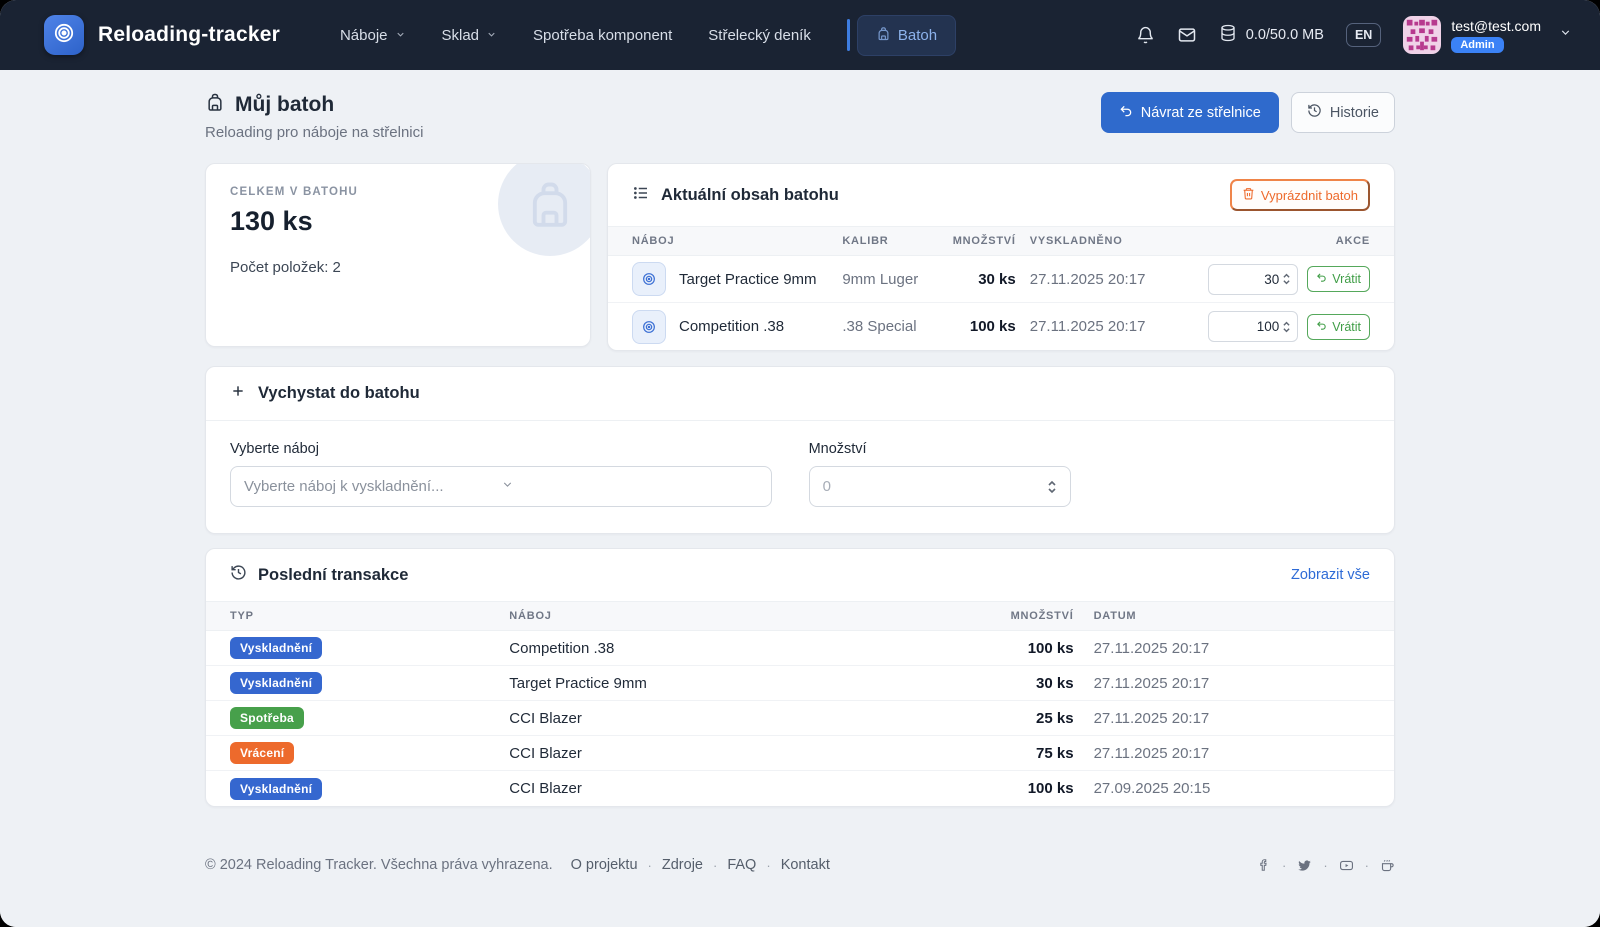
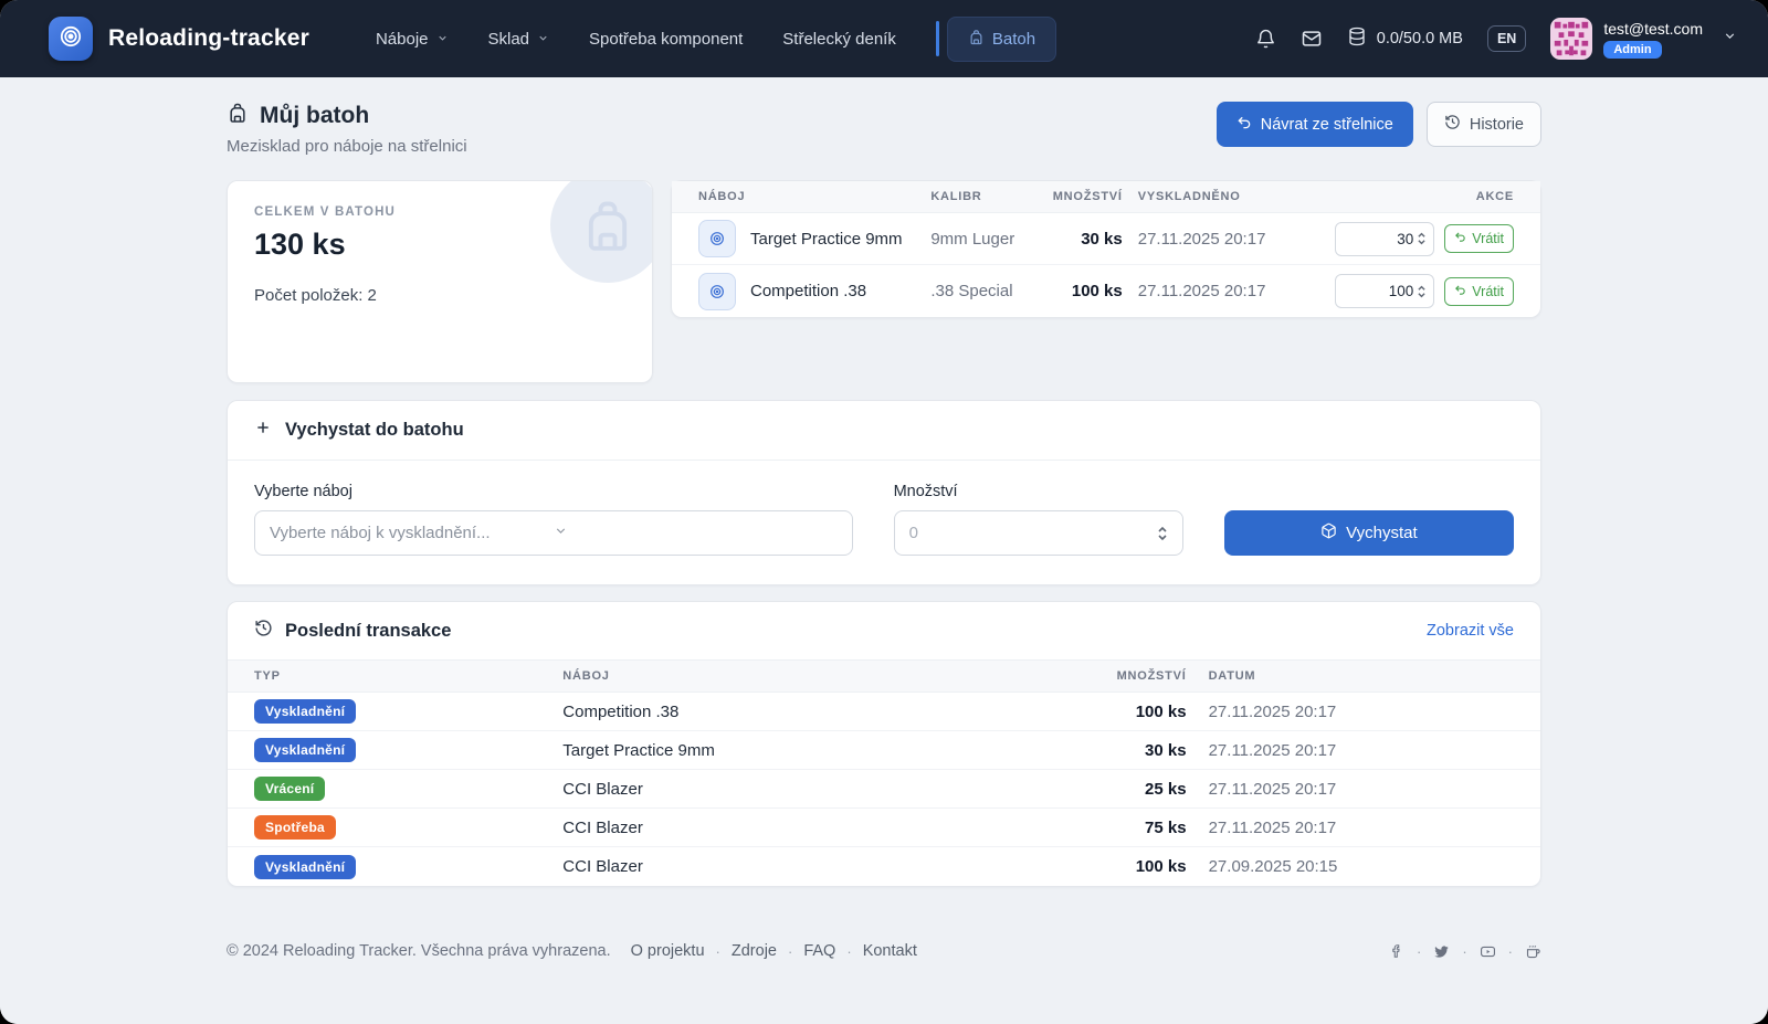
  Reloading-tracker
  Náboje
  Sklad
  Spotřeba komponent
  Střelecký deník
  Batoh
  0.0/50.0 MB
  EN
  test@test.com
  Admin
  Můj batoh
- Reloading pro náboje na střelnici
+ Mezisklad pro náboje na střelnici
  Návrat ze střelnice
  Historie
  CELKEM V BATOHU
  130 ks
  Počet položek: 2
- Aktuální obsah batohu
- Vyprázdnit batoh
  NÁBOJ
  KALIBR
  MNOŽSTVÍ
  VYSKLADNĚNO
  AKCE
  Target Practice 9mm
  9mm Luger
  30 ks
  27.11.2025 20:17
  30
  Vrátit
  Competition .38
  .38 Special
  100 ks
  27.11.2025 20:17
  100
  Vrátit
  Vychystat do batohu
  Vyberte náboj
  Vyberte náboj k vyskladnění...
  Množství
  0
+ Vychystat
  Poslední transakce
  Zobrazit vše
  TYP
  NÁBOJ
  MNOŽSTVÍ
  DATUM
  Vyskladnění
  Competition .38
  100 ks
  27.11.2025 20:17
  Vyskladnění
  Target Practice 9mm
  30 ks
  27.11.2025 20:17
- Spotřeba
+ Vrácení
  CCI Blazer
  25 ks
  27.11.2025 20:17
- Vrácení
+ Spotřeba
  CCI Blazer
  75 ks
  27.11.2025 20:17
  Vyskladnění
  CCI Blazer
  100 ks
  27.09.2025 20:15
  © 2024 Reloading Tracker. Všechna práva vyhrazena.
  O projektu
  ·
  Zdroje
  ·
  FAQ
  ·
  Kontakt
  ·
  ·
  ·
